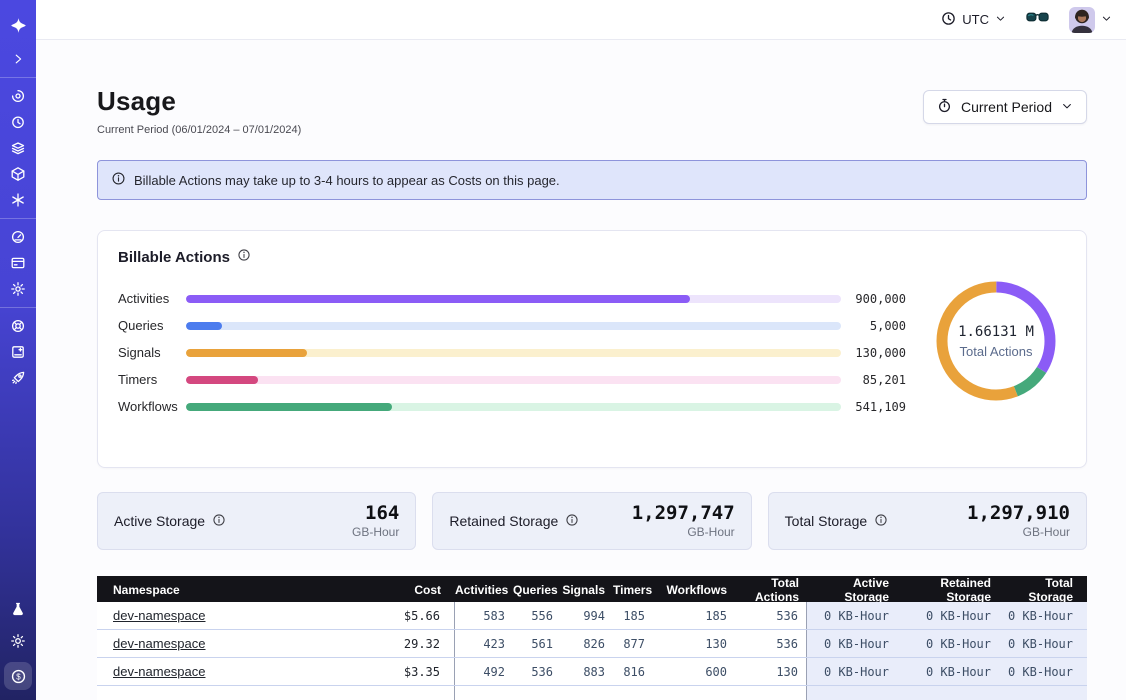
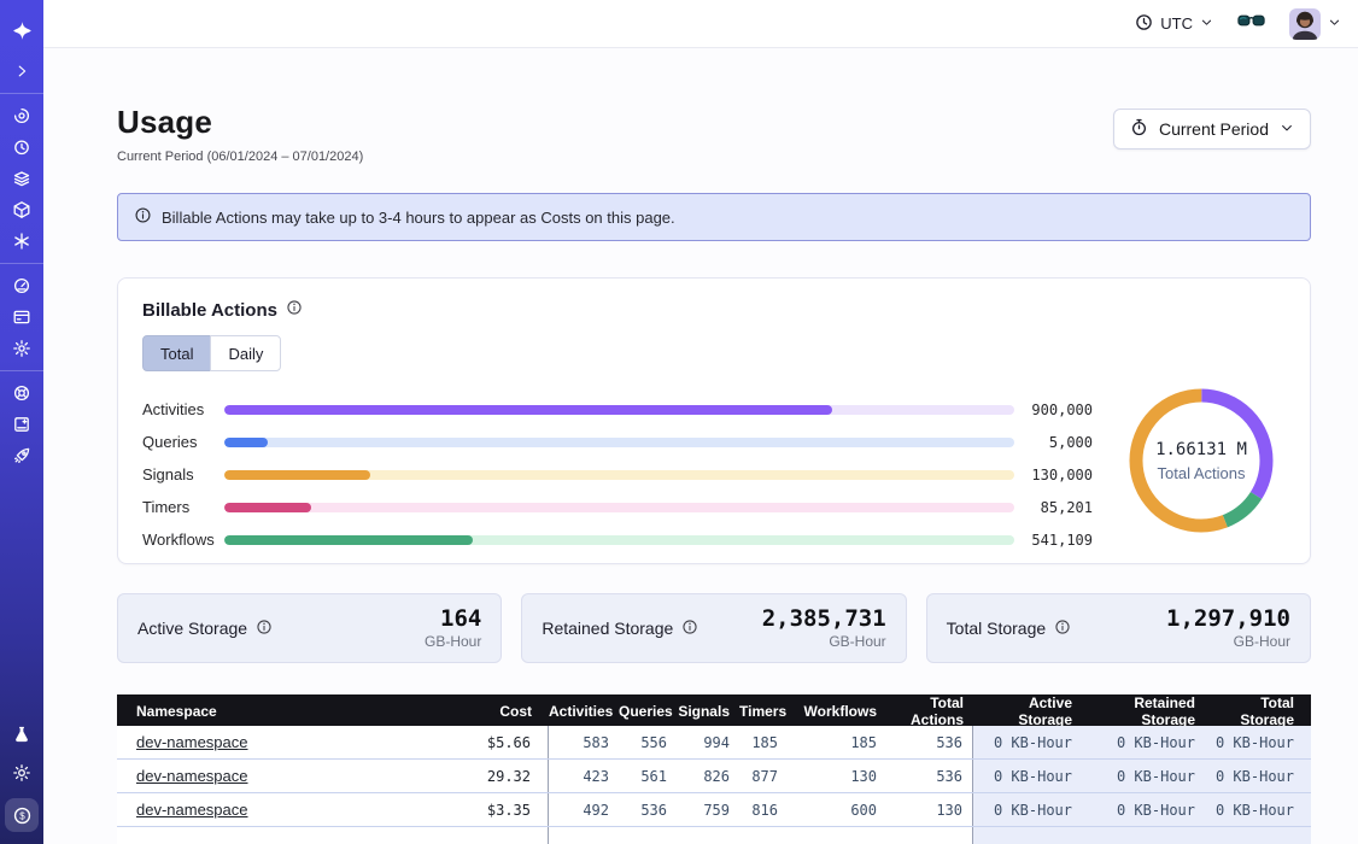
  $
  UTC
  Usage
  Current Period (06/01/2024 – 07/01/2024)
  Current Period
  Billable Actions may take up to 3-4 hours to appear as Costs on this page.
  Billable Actions
+ Total
+ Daily
  Activities
  900,000
  Queries
  5,000
  Signals
  130,000
  Timers
  85,201
  Workflows
  541,109
  1.66131 M
  Total Actions
  Active Storage
  164
  GB-Hour
  Retained Storage
- 1,297,747
+ 2,385,731
  GB-Hour
  Total Storage
  1,297,910
  GB-Hour
  Namespace
  Cost
  Activities
  Queries
  Signals
  Timers
  Workflows
  Total Actions
  Active Storage
  Retained Storage
  Total Storage
  dev-namespace
  $5.66
  583
  556
  994
  185
  185
  536
  0 KB-Hour
  0 KB-Hour
  0 KB-Hour
  dev-namespace
  29.32
  423
  561
  826
  877
  130
  536
  0 KB-Hour
  0 KB-Hour
  0 KB-Hour
  dev-namespace
  $3.35
  492
  536
- 883
+ 759
  816
  600
  130
  0 KB-Hour
  0 KB-Hour
  0 KB-Hour
